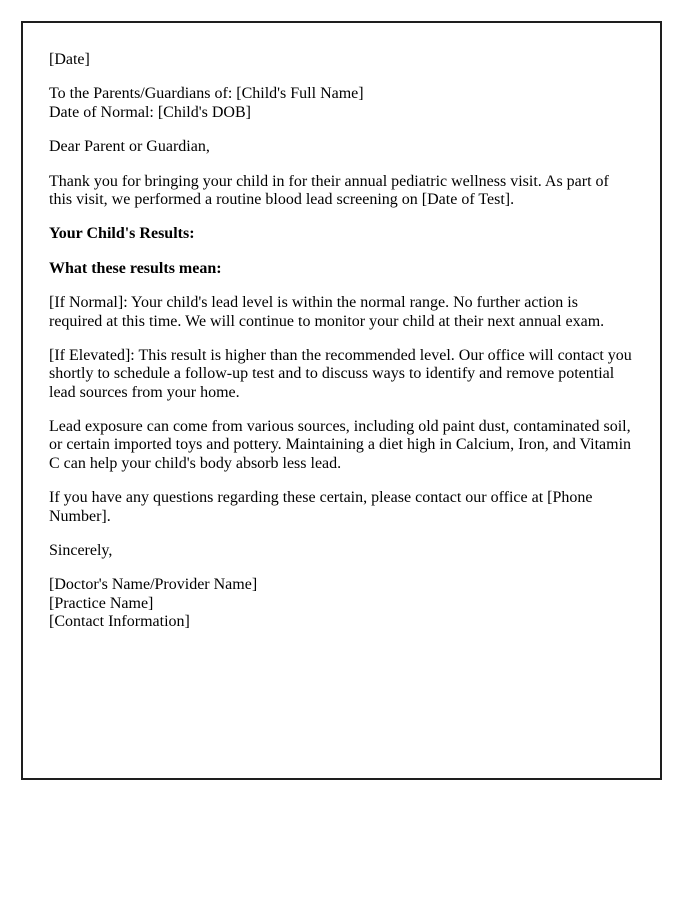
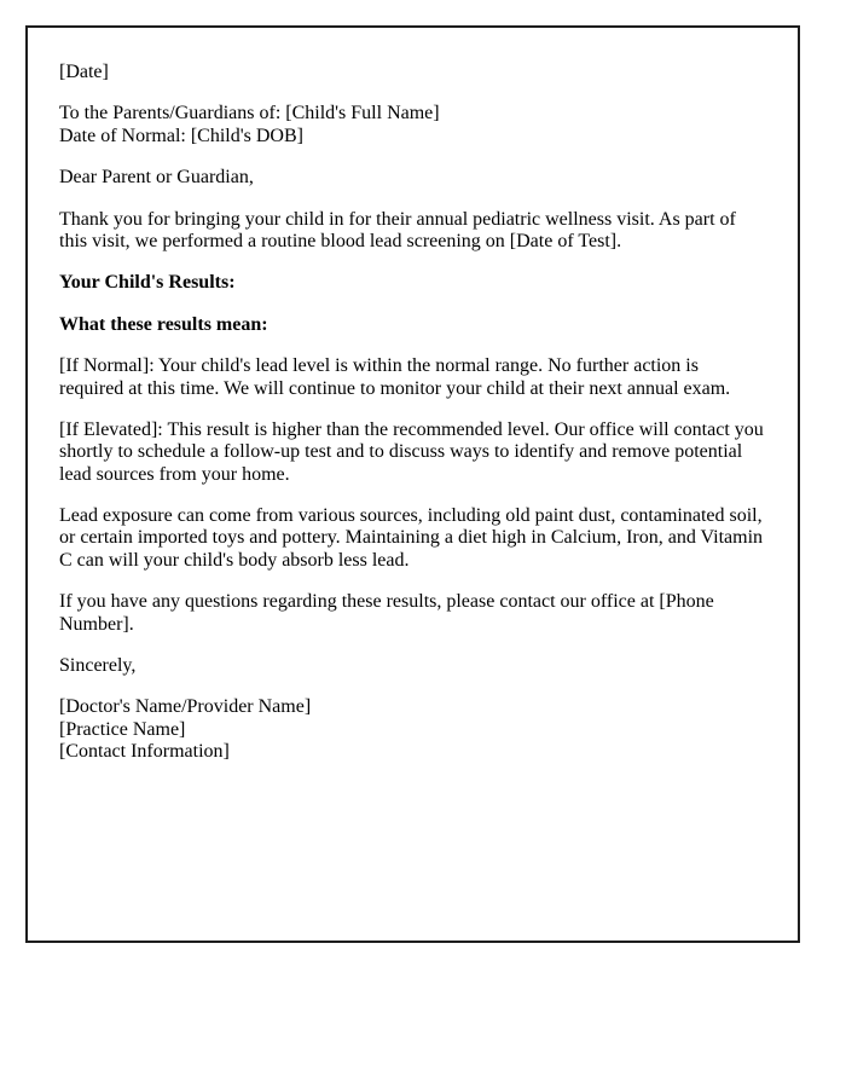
  [Date]
  To the Parents/Guardians of: [Child's Full Name]
  Date of Normal: [Child's DOB]
  Dear Parent or Guardian,
  Thank you for bringing your child in for their annual pediatric wellness visit. As part of this visit, we performed a routine blood lead screening on [Date of Test].
  Your Child's Results:
  What these results mean:
  [If Normal]: Your child's lead level is within the normal range. No further action is required at this time. We will continue to monitor your child at their next annual exam.
  [If Elevated]: This result is higher than the recommended level. Our office will contact you shortly to schedule a follow-up test and to discuss ways to identify and remove potential lead sources from your home.
- Lead exposure can come from various sources, including old paint dust, contaminated soil, or certain imported toys and pottery. Maintaining a diet high in Calcium, Iron, and Vitamin C can help your child's body absorb less lead.
+ Lead exposure can come from various sources, including old paint dust, contaminated soil, or certain imported toys and pottery. Maintaining a diet high in Calcium, Iron, and Vitamin C can will your child's body absorb less lead.
- If you have any questions regarding these certain, please contact our office at [Phone Number].
+ If you have any questions regarding these results, please contact our office at [Phone Number].
  Sincerely,
  [Doctor's Name/Provider Name]
  [Practice Name]
  [Contact Information]
